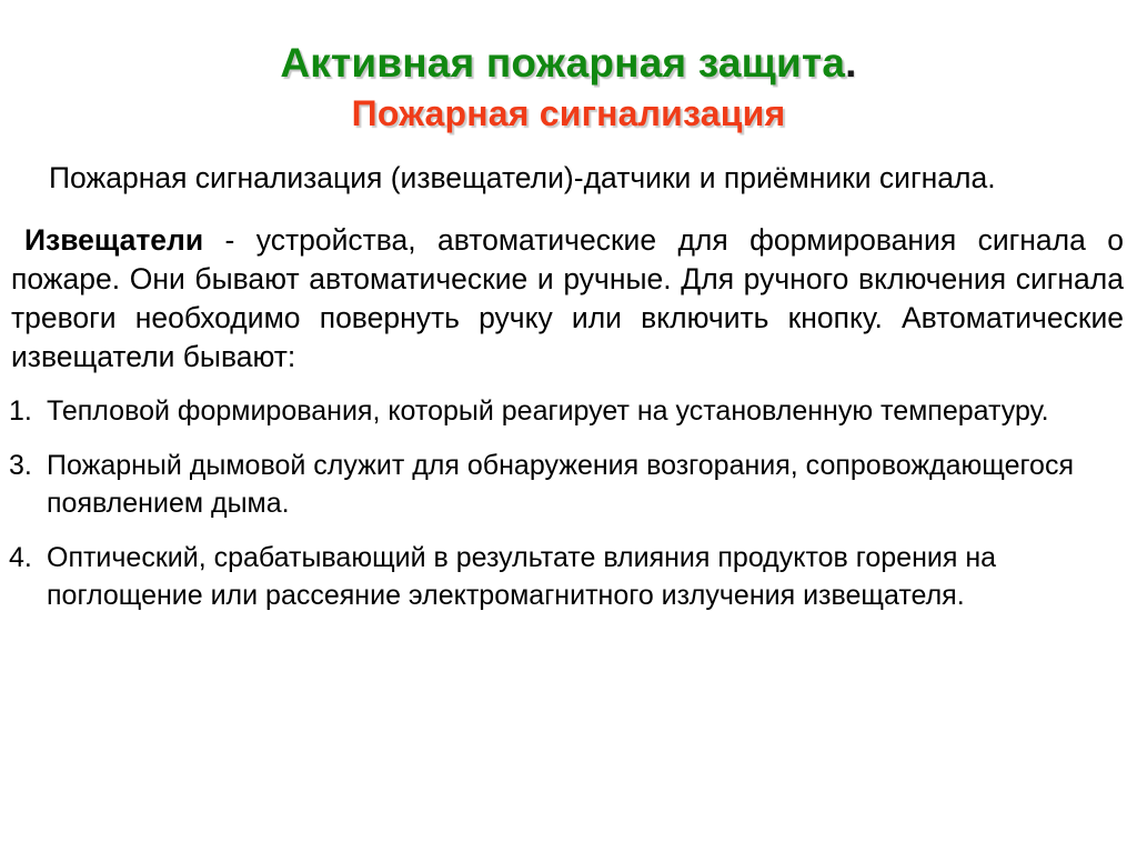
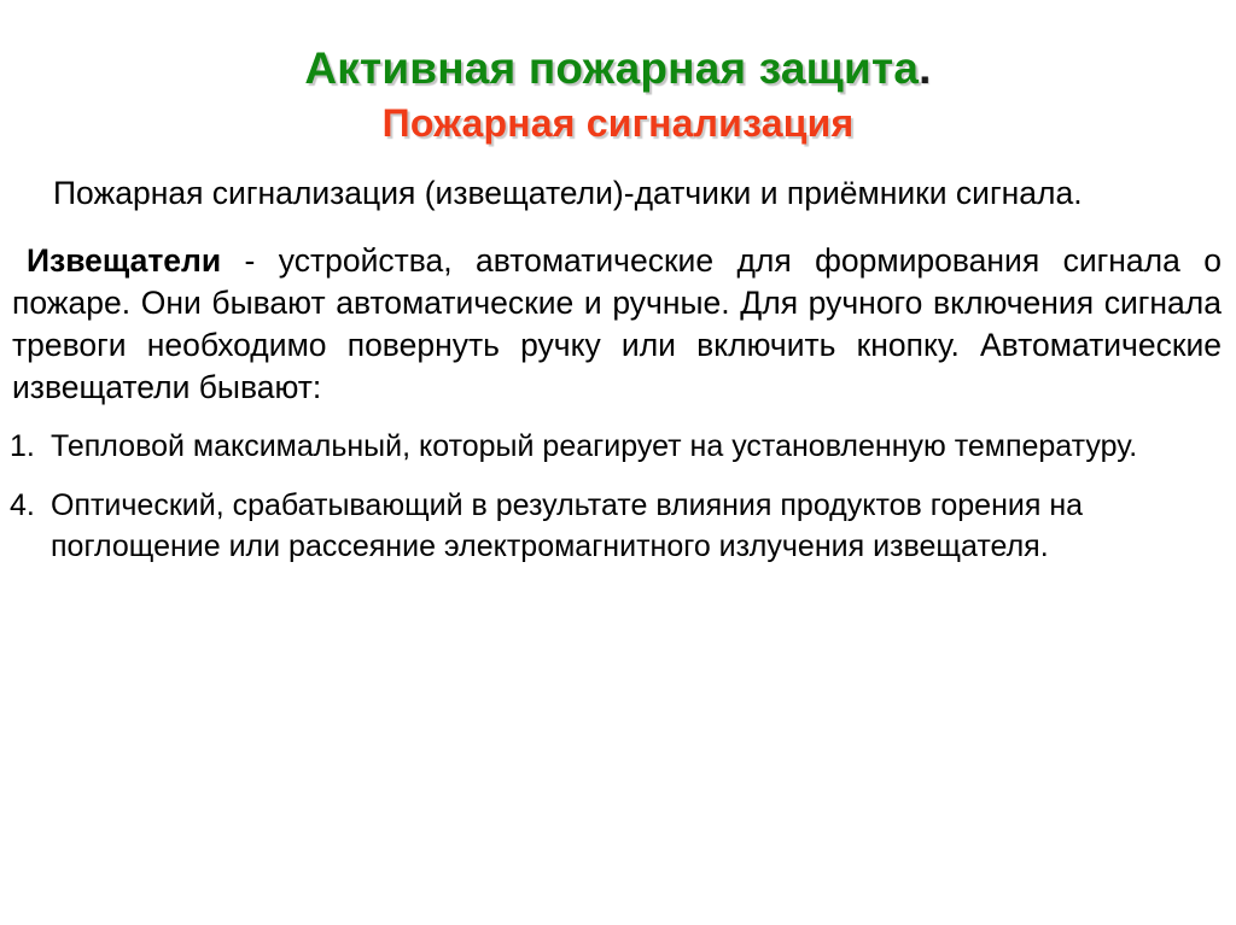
  Активная пожарная защита.
  Пожарная сигнализация
  Пожарная сигнализация (извещатели)-датчики и приёмники сигнала.
  Извещатели - устройства, автоматические для формирования сигнала о пожаре. Они бывают автоматические и ручные. Для ручного включения сигнала тревоги необходимо повернуть ручку или включить кнопку. Автоматические извещатели бывают:
  1.
- Тепловой формирования, который реагирует на установленную температуру.
+ Тепловой максимальный, который реагирует на установленную температуру.
- 3.
- Пожарный дымовой служит для обнаружения возгорания, сопровождающегося появлением дыма.
  4.
  Оптический, срабатывающий в результате влияния продуктов горения на поглощение или рассеяние электромагнитного излучения извещателя.
